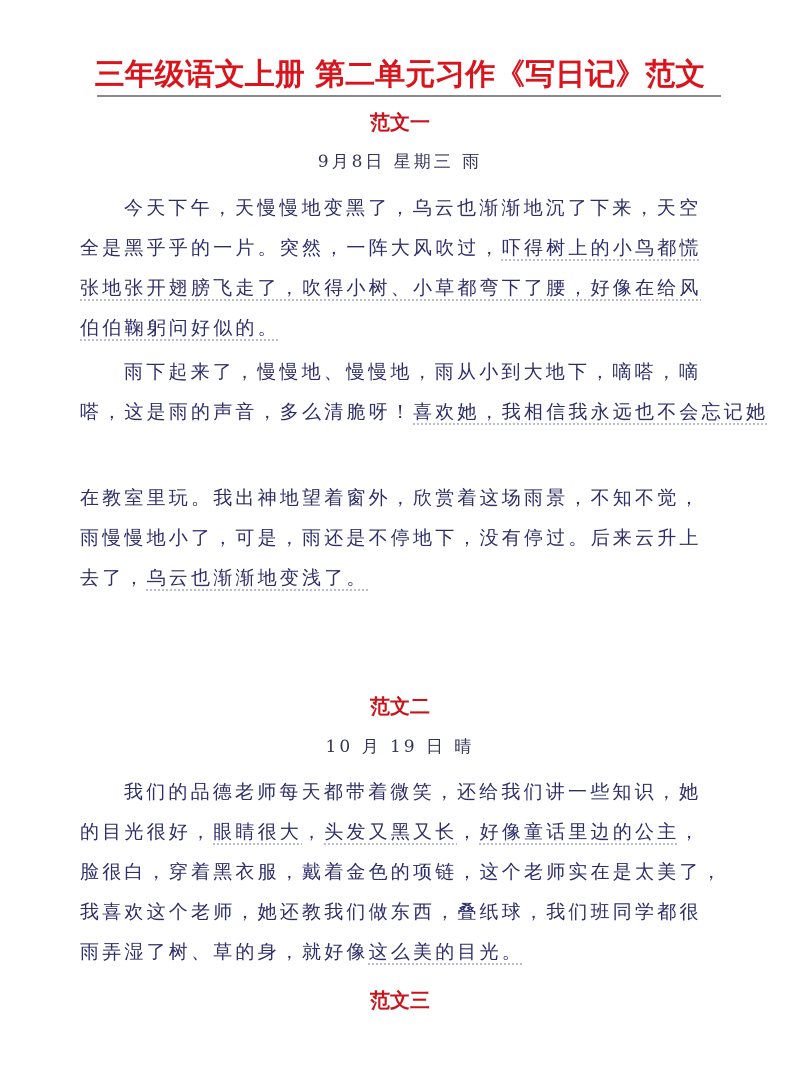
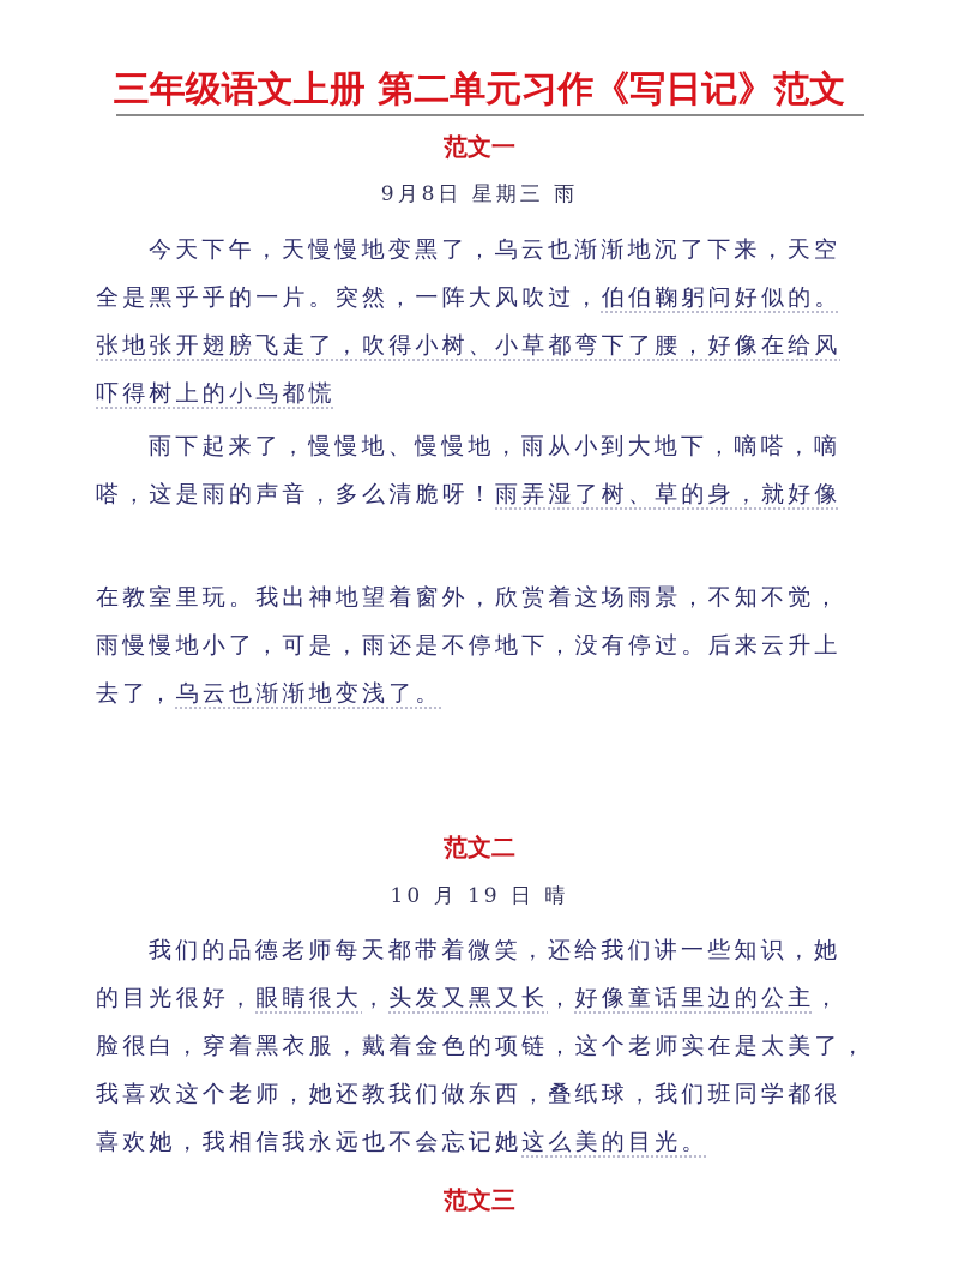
  三年级语文上册 第二单元习作《写日记》范文
  范文一
  9月8日 星期三 雨
  今天下午，天慢慢地变黑了，乌云也渐渐地沉了下来，天空
- 全是黑乎乎的一片。突然，一阵大风吹过，吓得树上的小鸟都慌
+ 全是黑乎乎的一片。突然，一阵大风吹过，伯伯鞠躬问好似的。
  张地张开翅膀飞走了，吹得小树、小草都弯下了腰，好像在给风
- 伯伯鞠躬问好似的。
+ 吓得树上的小鸟都慌
  雨下起来了，慢慢地、慢慢地，雨从小到大地下，嘀嗒，嘀
- 嗒，这是雨的声音，多么清脆呀！喜欢她，我相信我永远也不会忘记她
+ 嗒，这是雨的声音，多么清脆呀！雨弄湿了树、草的身，就好像
  在教室里玩。我出神地望着窗外，欣赏着这场雨景，不知不觉，
  雨慢慢地小了，可是，雨还是不停地下，没有停过。后来云升上
  去了，乌云也渐渐地变浅了。
  范文二
  10 月 19 日 晴
  我们的品德老师每天都带着微笑，还给我们讲一些知识，她
  的目光很好，眼睛很大，头发又黑又长，好像童话里边的公主，
  脸很白，穿着黑衣服，戴着金色的项链，这个老师实在是太美了，
  我喜欢这个老师，她还教我们做东西，叠纸球，我们班同学都很
- 雨弄湿了树、草的身，就好像这么美的目光。
+ 喜欢她，我相信我永远也不会忘记她这么美的目光。
  范文三
